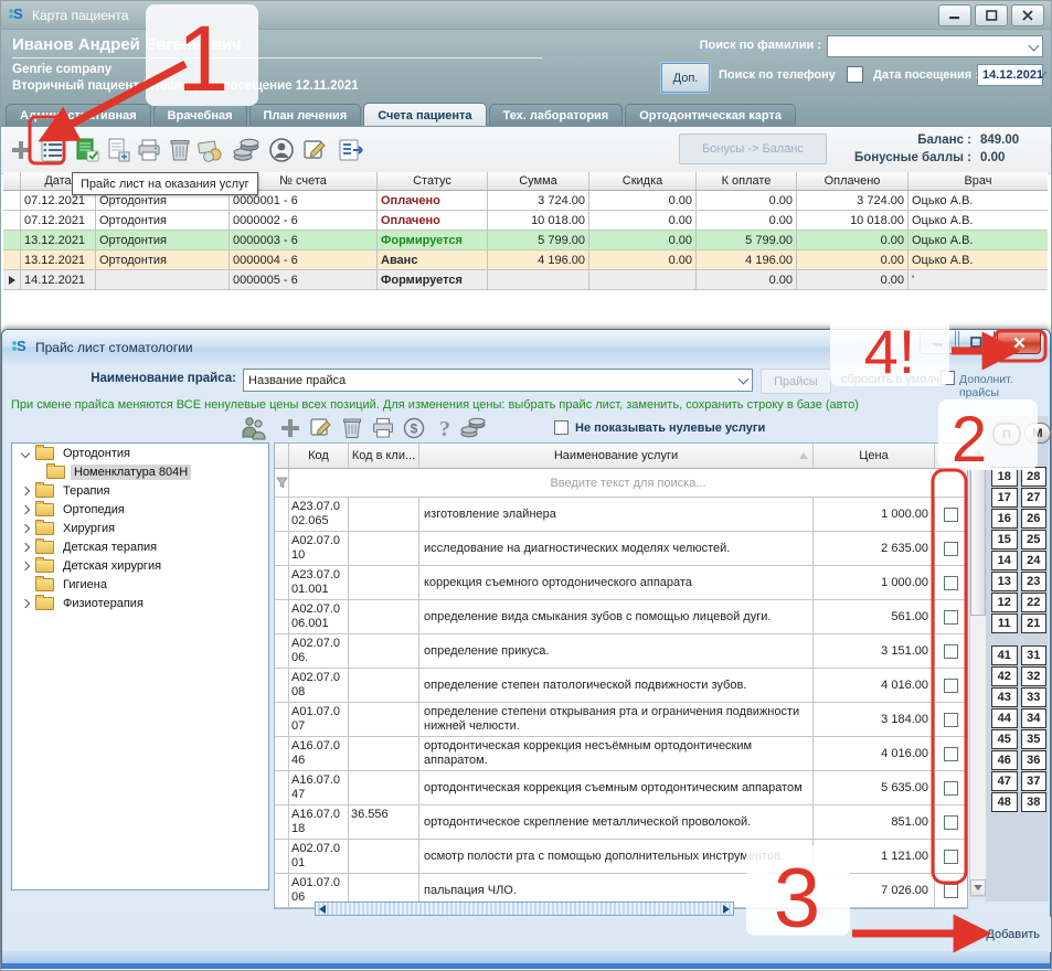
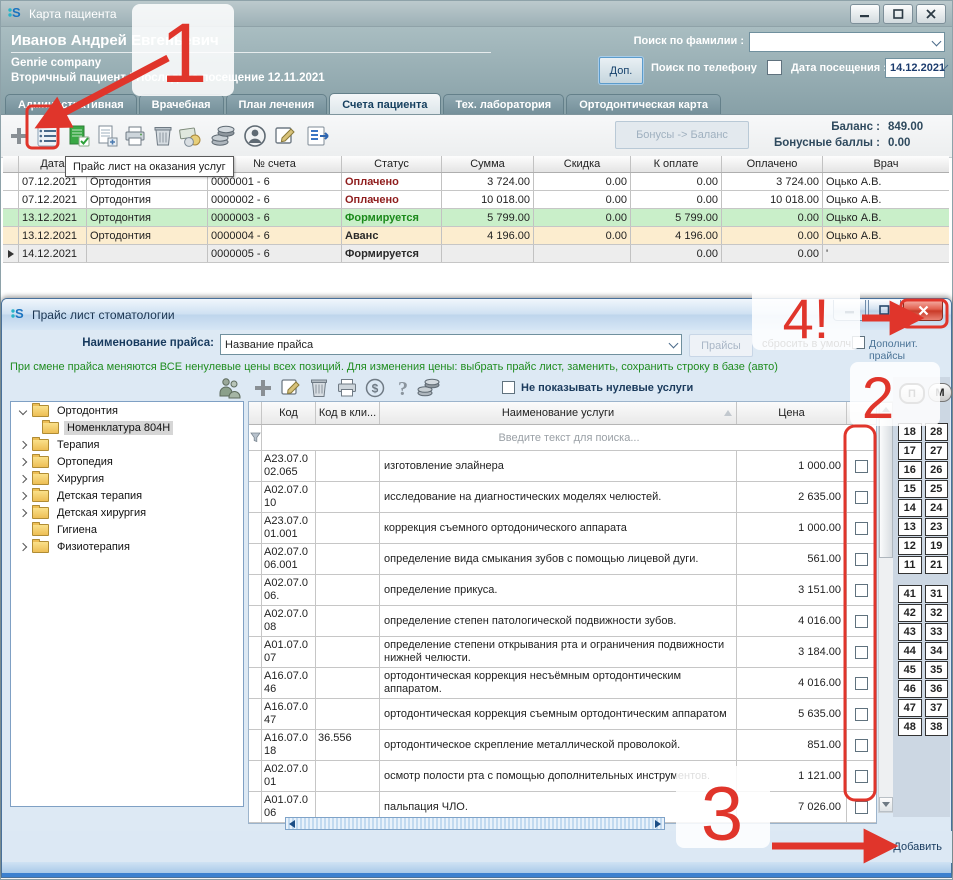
  S
  Карта пациента
  Иванов Андрей Евгеньевич
  Genrie company
  Вторичный пациен Последнее посещение 12.11.2021
  Поиск по фамилии :
  Доп.
  Поиск по телефону
  Дата посещения
  14.12.2021
  Врачебная
  План лечения
  Счета пациента
  Тех. лаборатория
  Ортодонтическая карта
  Бонусы -> Баланс
  Баланс :
  849.00
  Бонусные баллы :
  0.00
  Дата
  № счета
  Статус
  Сумма
  Скидка
  К оплате
  Оплачено
  Врач
  07.12.2021
  Ортодонтия
  0000001 - 6
  Оплачено
  3 724.00
  0.00
  0.00
  3 724.00
  Оцько А.В.
  07.12.2021
  Ортодонтия
  0000002 - 6
  Оплачено
  10 018.00
  0.00
  0.00
  10 018.00
  Оцько А.В.
  13.12.2021
  Ортодонтия
  0000003 - 6
  Формируется
  5 799.00
  0.00
  5 799.00
  0.00
  Оцько А.В.
  13.12.2021
  Ортодонтия
  0000004 - 6
  Аванс
  4 196.00
  0.00
  4 196.00
  0.00
  Оцько А.В.
  14.12.2021
  0000005 - 6
  Формируется
  0.00
  0.00
  '
  Прайс лист на оказания услуг
  S
  Прайс лист стоматологии
  Наименование прайса:
  Название прайса
  Прайсы
  сбросить в умолч
  Дополнит. прайсы
  При смене прайса меняются ВСЕ ненулевые цены всех позиций. Для изменения цены: выбрать прайс лист, заменить, сохранить строку в базе (авто)
  $
  ?
  Не показывать нулевые услуги
  Ортодонтия
  Номенклатура 804Н
  Терапия
  Ортопедия
  Хирургия
  Детская терапия
  Детская хирургия
  Гигиена
  Физиотерапия
  Код
  Код в кли...
  Наименование услуги
  Цена
  Введите текст для поиска...
  A23.07.002.065
  изготовление элайнера
  1 000.00
  A02.07.010
  исследование на диагностических моделях челюстей.
  2 635.00
  A23.07.001.001
  коррекция съемного ортодонического аппарата
  1 000.00
  A02.07.006.001
  определение вида смыкания зубов с помощью лицевой дуги.
  561.00
  A02.07.006.
  определение прикуса.
  3 151.00
  A02.07.008
  определение степен патологической подвижности зубов.
  4 016.00
  A01.07.007
  определение степени открывания рта и ограничения подвижности нижней челюсти.
  3 184.00
  A16.07.046
  ортодонтическая коррекция несъёмным ортодонтическим аппаратом.
  4 016.00
  A16.07.047
  ортодонтическая коррекция съемным ортодонтическим аппаратом
  5 635.00
  A16.07.018
  36.556
  ортодонтическое скрепление металлической проволокой.
  851.00
  A02.07.001
  осмотр полости рта с помощью дополнительных инструментов.
  1 121.00
  A01.07.006
  пальпация ЧЛО.
  7 026.00
  П
  М
  18
  28
  17
  27
  16
  26
  15
  25
  14
  24
  13
  23
  12
- 22
+ 19
  11
  21
  41
  31
  42
  32
  43
  33
  44
  34
  45
  35
  46
  36
  47
  37
  48
  38
  Добавить
  1
  4!
  2
  3
